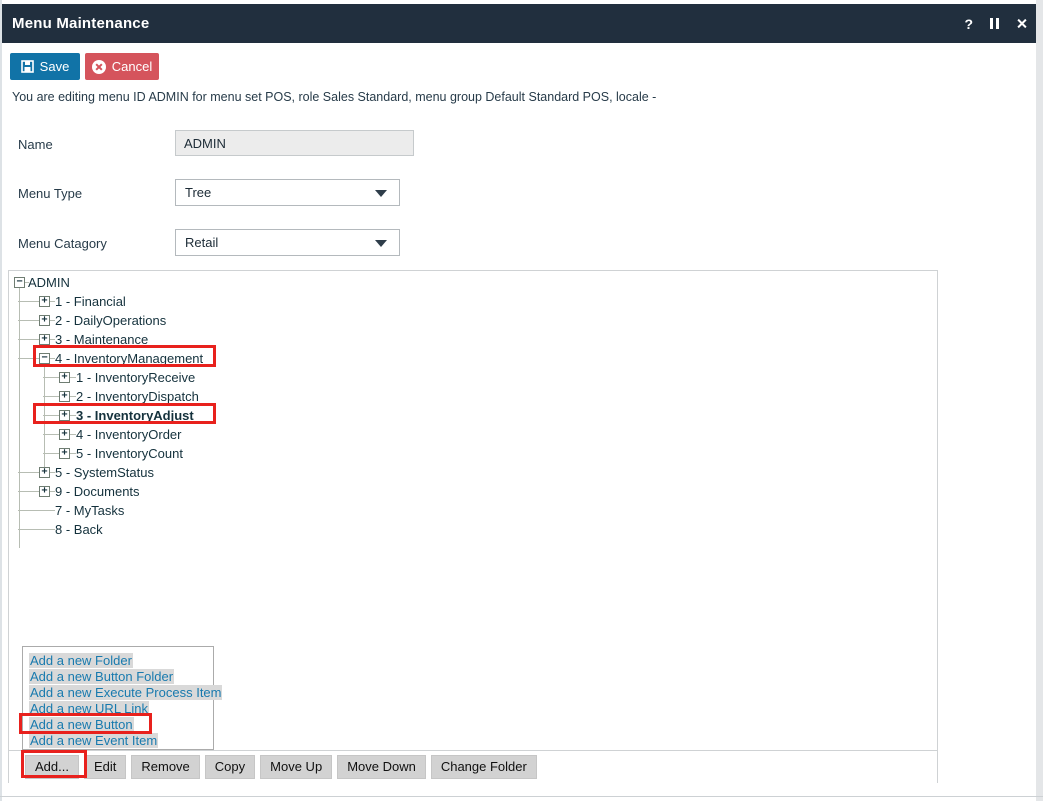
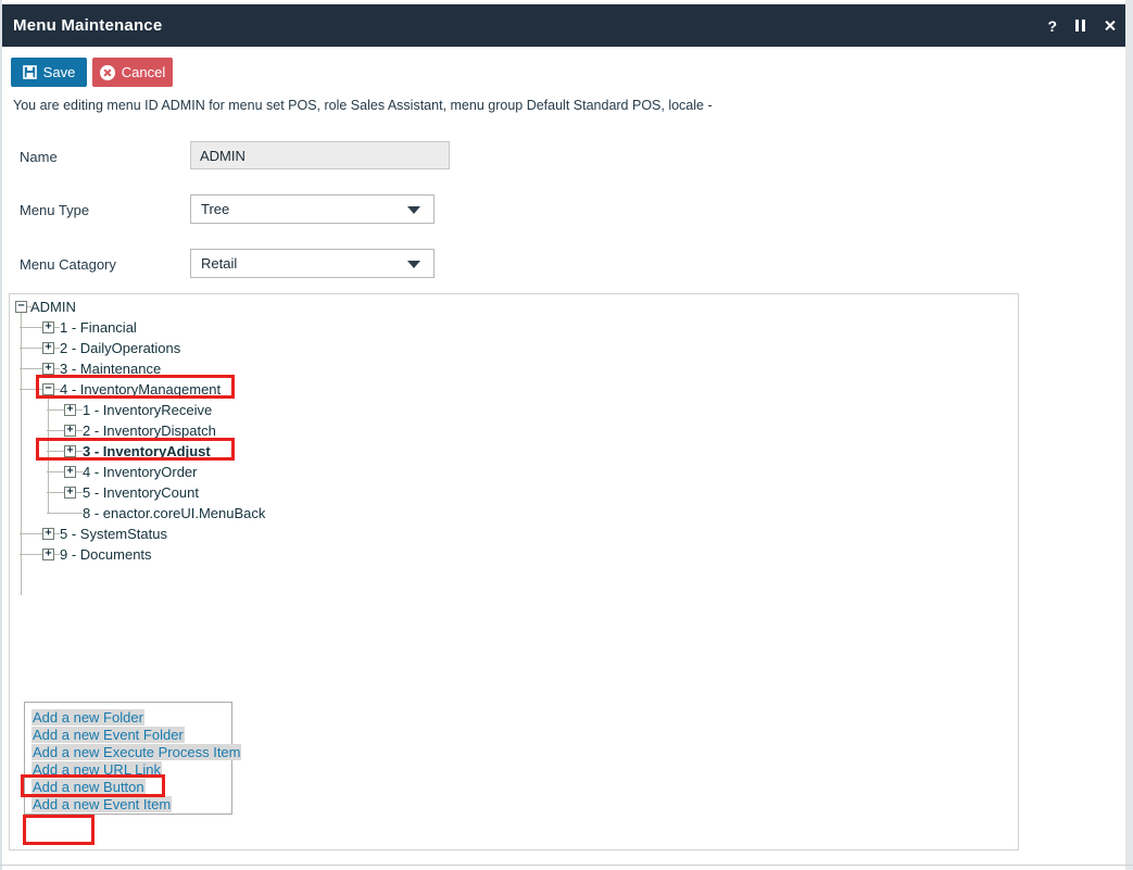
  Menu Maintenance
  ?
  Save
  Cancel
- You are editing menu ID ADMIN for menu set POS, role Sales Standard, menu group Default Standard POS, locale -
+ You are editing menu ID ADMIN for menu set POS, role Sales Assistant, menu group Default Standard POS, locale -
  Name
  ADMIN
  Menu Type
  Tree
  Menu Catagory
  Retail
  −
  ADMIN
  +
  1 - Financial
  +
  2 - DailyOperations
  +
  3 - Maintenance
  −
  4 - InventoryManagement
  +
  1 - InventoryReceive
  +
  2 - InventoryDispatch
  +
  3 - InventoryAdjust
  +
  4 - InventoryOrder
  +
  5 - InventoryCount
+ 8 - enactor.coreUI.MenuBack
  +
  5 - SystemStatus
  +
  9 - Documents
- 7 - MyTasks
- 8 - Back
- Add...
- Edit
- Remove
- Copy
- Move Up
- Move Down
- Change Folder
  Add a new Folder
- Add a new Button Folder
+ Add a new Event Folder
  Add a new Execute Process Item
  Add a new URL Link
  Add a new Button
  Add a new Event Item
